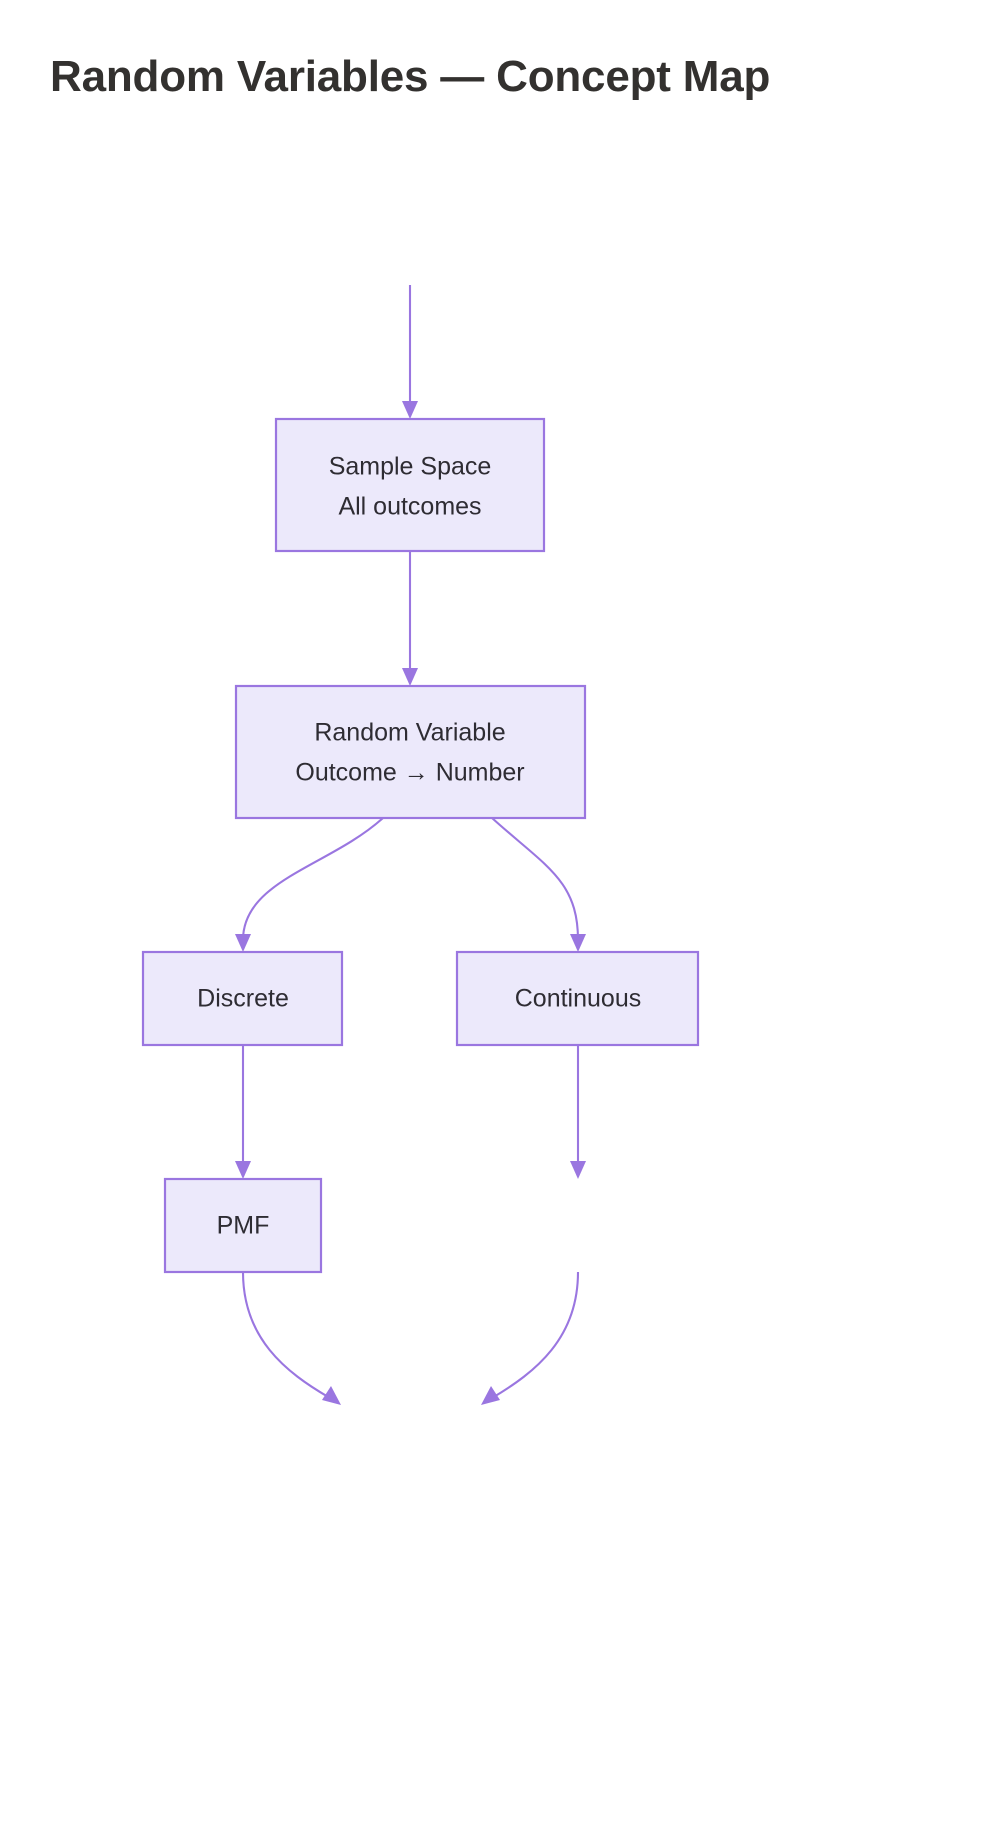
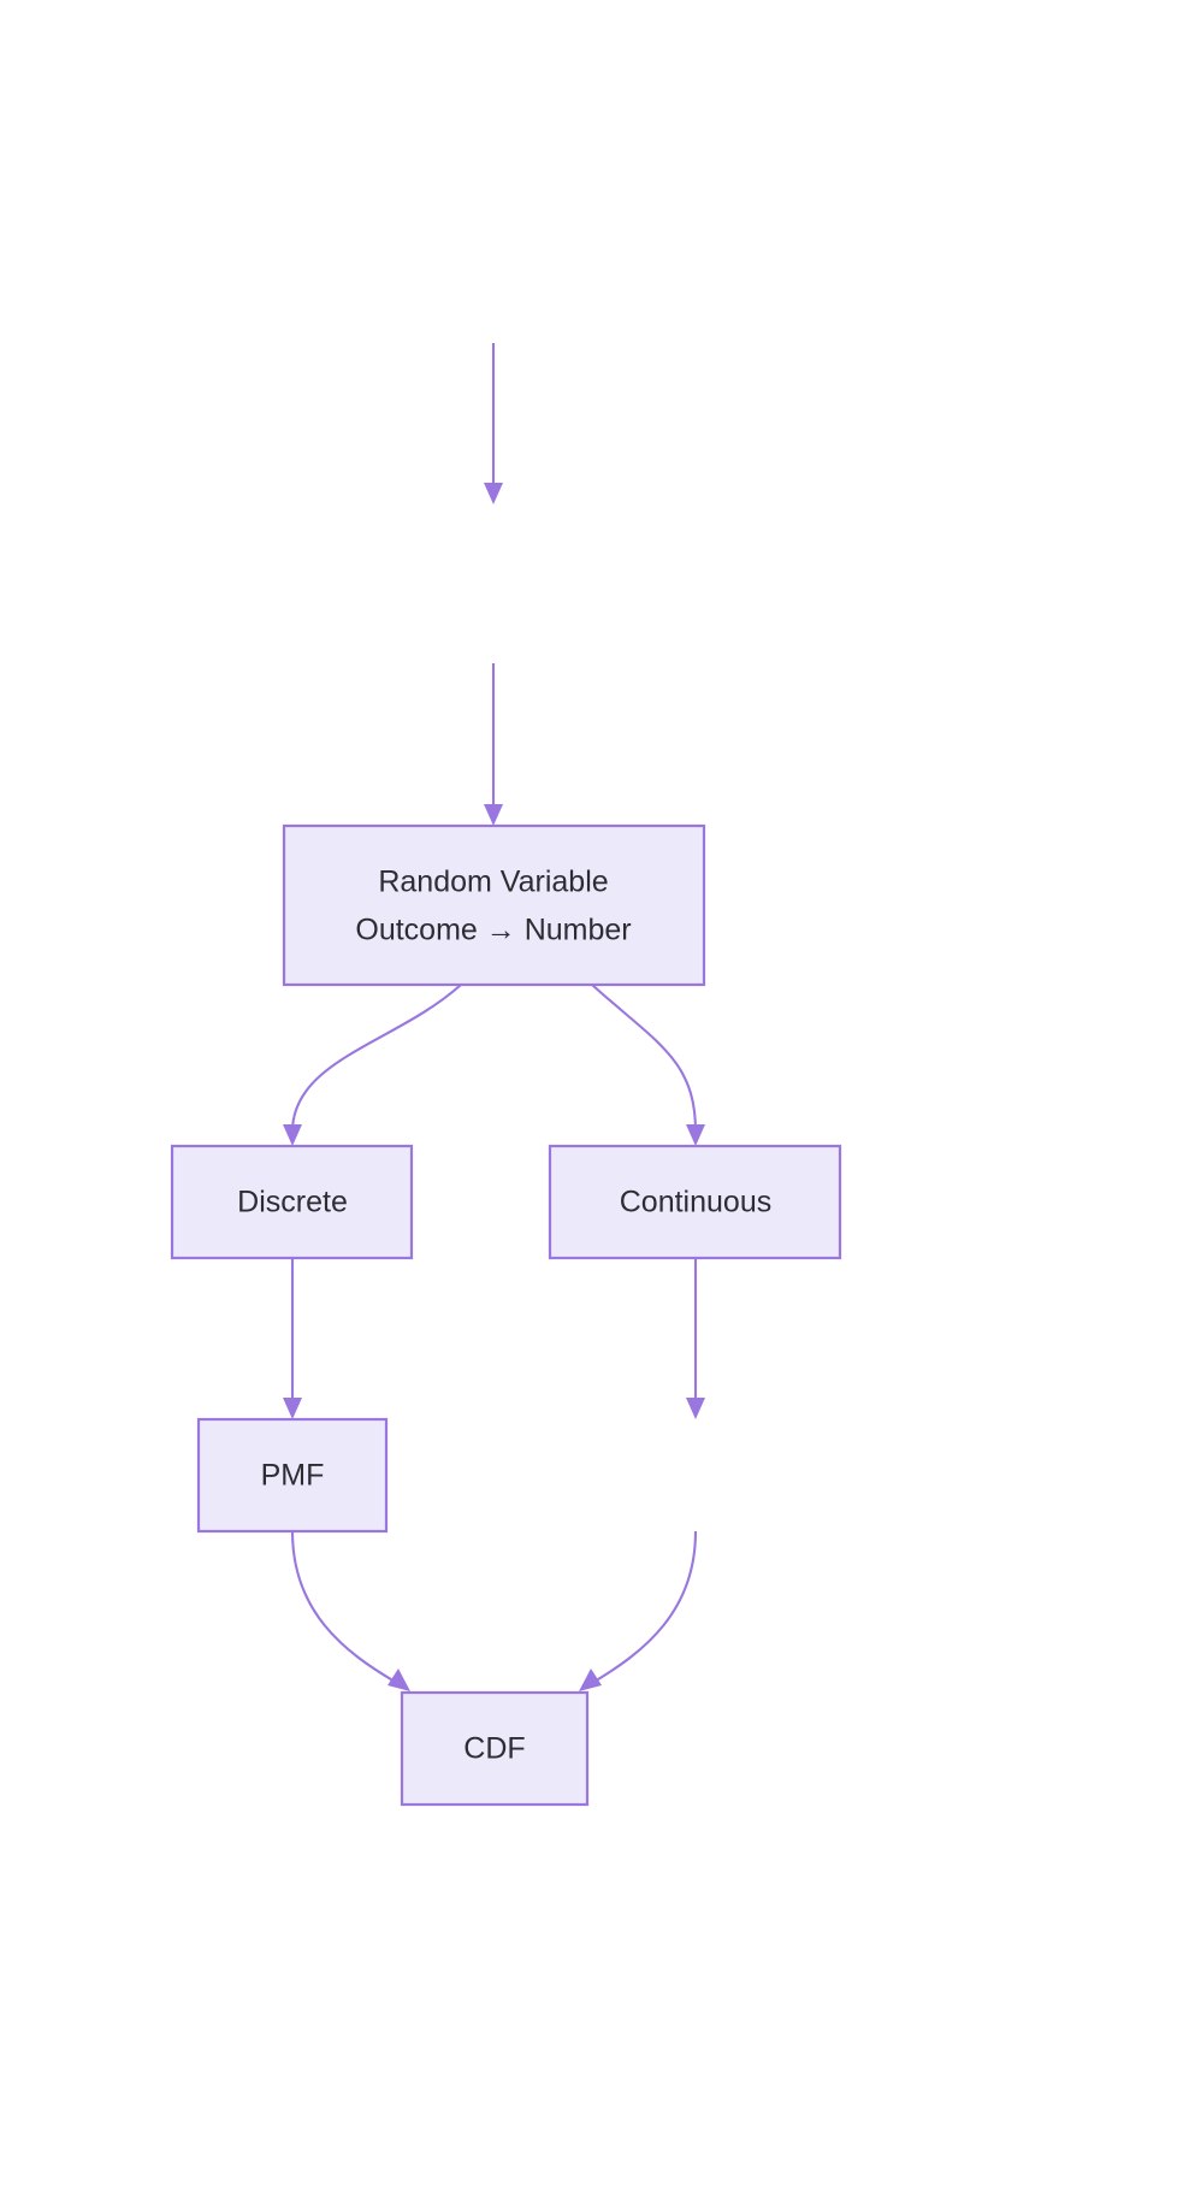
- Random Variables — Concept Map
- Sample Space
- All outcomes
  Random Variable
  Outcome → Number
  Discrete
  Continuous
  PMF
+ CDF
